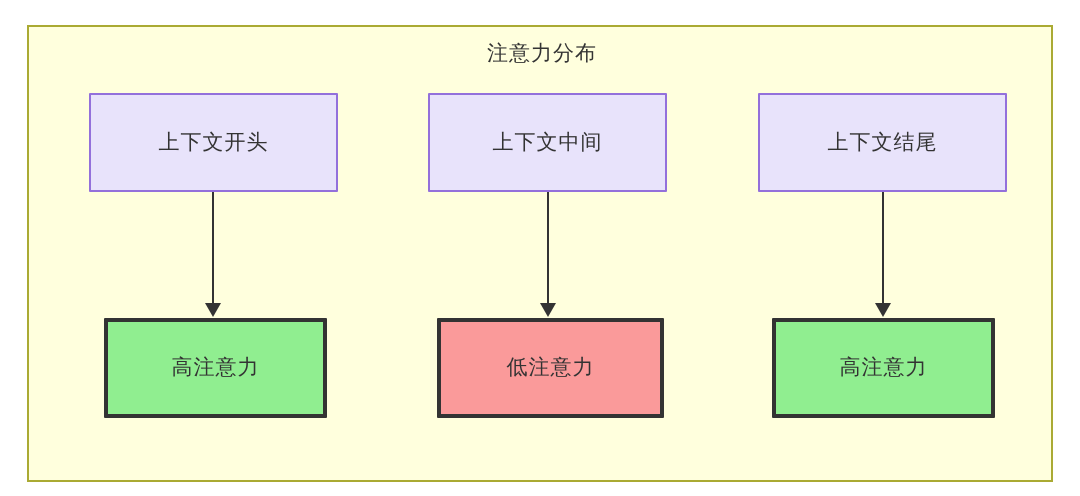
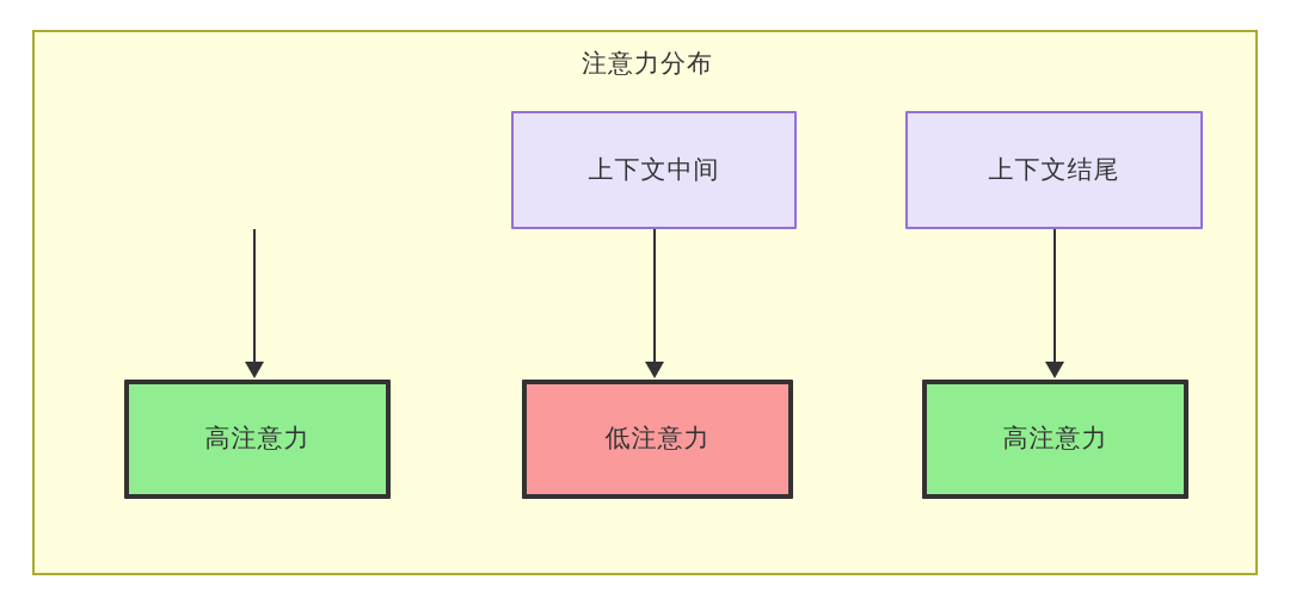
  注意力分布
- 上下文开头
  上下文中间
  上下文结尾
  高注意力
  低注意力
  高注意力
